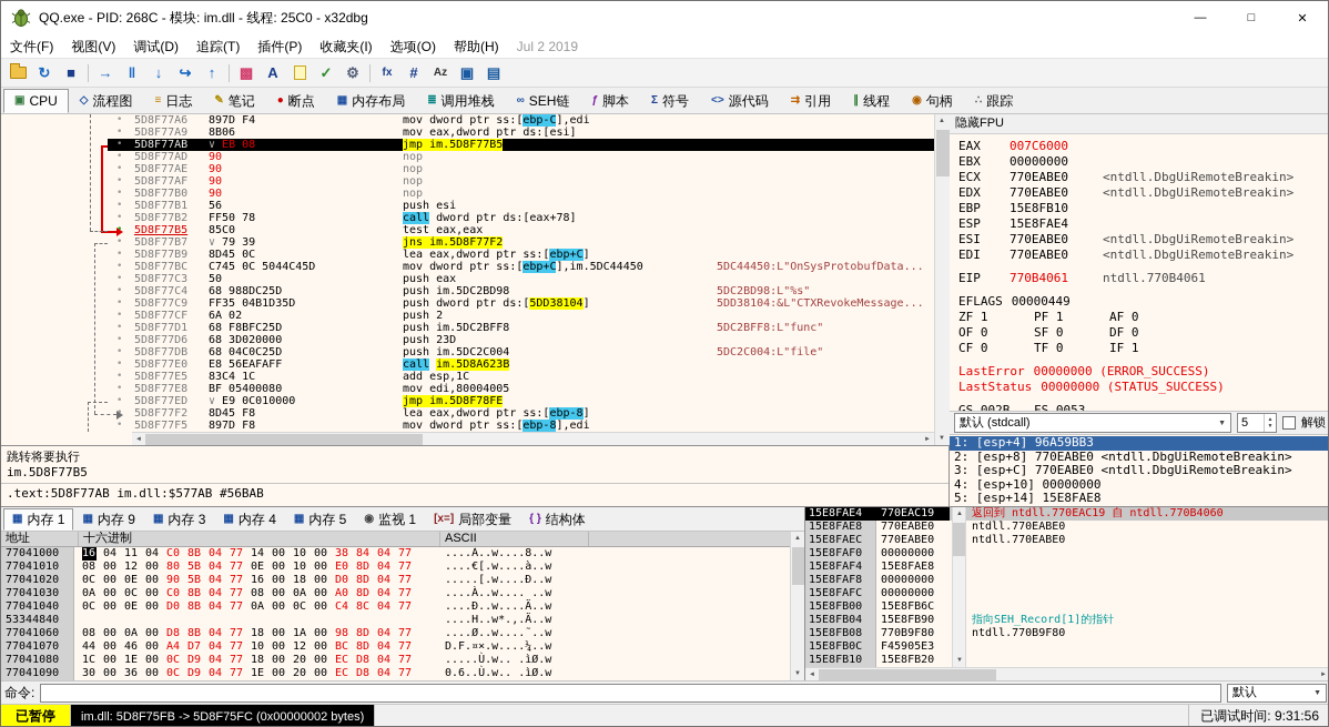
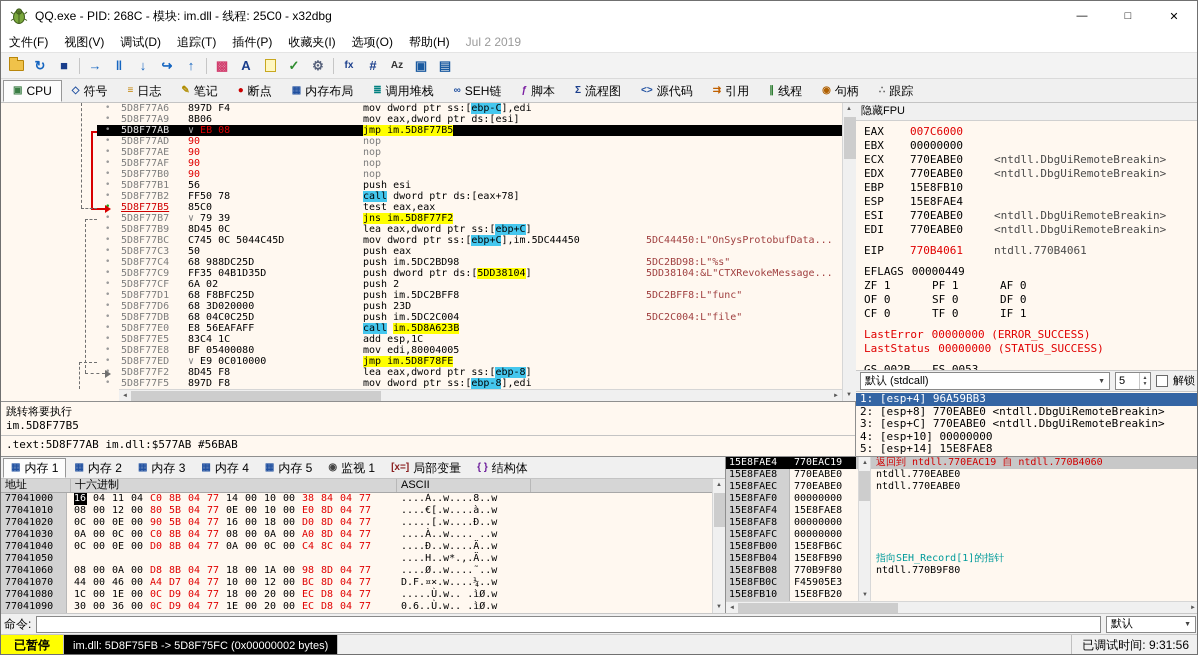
  QQ.exe - PID: 268C - 模块: im.dll - 线程: 25C0 - x32dbg
  —
  □
  ✕
  文件(F)
  视图(V)
  调试(D)
  追踪(T)
  插件(P)
  收藏夹(I)
  选项(O)
  帮助(H)
  Jul 2 2019
  ↻
  ■
  →
  ‖
  ↓
  ↪
  ↑
  ▩
  A
  ✓
  ⚙
  fx
  #
  Az
  ▣
  ▤
  ▣
  CPU
  ◇
- 流程图
+ 符号
  ≡
  日志
  ✎
  笔记
  ●
  断点
  ▦
  内存布局
  ≣
  调用堆栈
  ∞
  SEH链
  ƒ
  脚本
  Σ
- 符号
+ 流程图
  <>
  源代码
  ⇉
  引用
  ∥
  线程
  ◉
  句柄
  ∴
  跟踪
  •
  5D8F77A6
  897D F4
  mov dword ptr ss:[ebp-C],edi
  •
  5D8F77A9
  8B06
  mov eax,dword ptr ds:[esi]
  •
  5D8F77AB
  ∨ EB 08
  jmp im.5D8F77B5
  •
  5D8F77AD
  90
  nop
  •
  5D8F77AE
  90
  nop
  •
  5D8F77AF
  90
  nop
  •
  5D8F77B0
  90
  nop
  •
  5D8F77B1
  56
  push esi
  •
  5D8F77B2
  FF50 78
  call dword ptr ds:[eax+78]
  •
  5D8F77B5
  85C0
  test eax,eax
  •
  5D8F77B7
  ∨ 79 39
  jns im.5D8F77F2
  •
  5D8F77B9
  8D45 0C
  lea eax,dword ptr ss:[ebp+C]
  •
  5D8F77BC
  C745 0C 5044C45D
  mov dword ptr ss:[ebp+C],im.5DC44450
  5DC44450:L"OnSysProtobufData...
  •
  5D8F77C3
  50
  push eax
  •
  5D8F77C4
  68 988DC25D
  push im.5DC2BD98
  5DC2BD98:L"%s"
  •
  5D8F77C9
  FF35 04B1D35D
  push dword ptr ds:[5DD38104]
  5DD38104:&L"CTXRevokeMessage...
  •
  5D8F77CF
  6A 02
  push 2
  •
  5D8F77D1
  68 F8BFC25D
  push im.5DC2BFF8
  5DC2BFF8:L"func"
  •
  5D8F77D6
  68 3D020000
  push 23D
  •
  5D8F77DB
  68 04C0C25D
  push im.5DC2C004
  5DC2C004:L"file"
  •
  5D8F77E0
  E8 56EAFAFF
  call im.5D8A623B
  •
  5D8F77E5
  83C4 1C
  add esp,1C
  •
  5D8F77E8
  BF 05400080
  mov edi,80004005
  •
  5D8F77ED
  ∨ E9 0C010000
  jmp im.5D8F78FE
  •
  5D8F77F2
  8D45 F8
  lea eax,dword ptr ss:[ebp-8]
  •
  5D8F77F5
  897D F8
  mov dword ptr ss:[ebp-8],edi
  跳转将要执行
  im.5D8F77B5
  .text:5D8F77AB im.dll:$577AB #56BAB
  隐藏FPU
  EAX 007C6000
  EBX 00000000
  ECX 770EABE0 <ntdll.DbgUiRemoteBreakin>
  EDX 770EABE0 <ntdll.DbgUiRemoteBreakin>
  EBP 15E8FB10
  ESP 15E8FAE4
  ESI 770EABE0 <ntdll.DbgUiRemoteBreakin>
  EDI 770EABE0 <ntdll.DbgUiRemoteBreakin>
  EIP 770B4061 ntdll.770B4061
  EFLAGS 00000449
  ZF 1 PF 1 AF 0
  OF 0 SF 0 DF 0
  CF 0 TF 0 IF 1
  LastError 00000000 (ERROR_SUCCESS)
  LastStatus 00000000 (STATUS_SUCCESS)
  默认 (stdcall)
  5
  解锁
  1: [esp+4] 96A59BB3
  2: [esp+8] 770EABE0 <ntdll.DbgUiRemoteBreakin>
  3: [esp+C] 770EABE0 <ntdll.DbgUiRemoteBreakin>
  4: [esp+10] 00000000
  5: [esp+14] 15E8FAE8
  ▦
  内存 1
  ▦
- 内存 9
+ 内存 2
  ▦
  内存 3
  ▦
  内存 4
  ▦
  内存 5
  ◉
  监视 1
  [x=]
  局部变量
  { }
  结构体
  地址
  十六进制
  ASCII
  77041000
  16 04 11 04 C0 8B 04 77 14 00 10 00 38 84 04 77
  ....À..w....8..w
  77041010
  08 00 12 00 80 5B 04 77 0E 00 10 00 E0 8D 04 77
  ....€[.w....à..w
  77041020
  0C 00 0E 00 90 5B 04 77 16 00 18 00 D0 8D 04 77
  .....[.w....Ð..w
  77041030
  0A 00 0C 00 C0 8B 04 77 08 00 0A 00 A0 8D 04 77
  ....À..w.... ..w
  77041040
  0C 00 0E 00 D0 8B 04 77 0A 00 0C 00 C4 8C 04 77
  ....Ð..w....Ä..w
- 53344840
+ 77041050
  ....H..w*.,.Ä..w
  77041060
  08 00 0A 00 D8 8B 04 77 18 00 1A 00 98 8D 04 77
  ....Ø..w....˜..w
  77041070
  44 00 46 00 A4 D7 04 77 10 00 12 00 BC 8D 04 77
  D.F.¤×.w....¼..w
  77041080
  1C 00 1E 00 0C D9 04 77 18 00 20 00 EC D8 04 77
  .....Ù.w.. .ìØ.w
  77041090
  30 00 36 00 0C D9 04 77 1E 00 20 00 EC D8 04 77
  0.6..Ù.w.. .ìØ.w
  15E8FAE4
  770EAC19
  返回到 ntdll.770EAC19 自 ntdll.770B4060
  15E8FAE8
  770EABE0
  ntdll.770EABE0
  15E8FAEC
  770EABE0
  ntdll.770EABE0
  15E8FAF0
  00000000
  15E8FAF4
  15E8FAE8
  15E8FAF8
  00000000
  15E8FAFC
  00000000
  15E8FB00
  15E8FB6C
  15E8FB04
  15E8FB90
  指向SEH_Record[1]的指针
  15E8FB08
  770B9F80
  ntdll.770B9F80
  15E8FB0C
  F45905E3
  15E8FB10
  15E8FB20
  命令:
  默认
  已暂停
  im.dll: 5D8F75FB -> 5D8F75FC (0x00000002 bytes)
  已调试时间: 9:31:56
